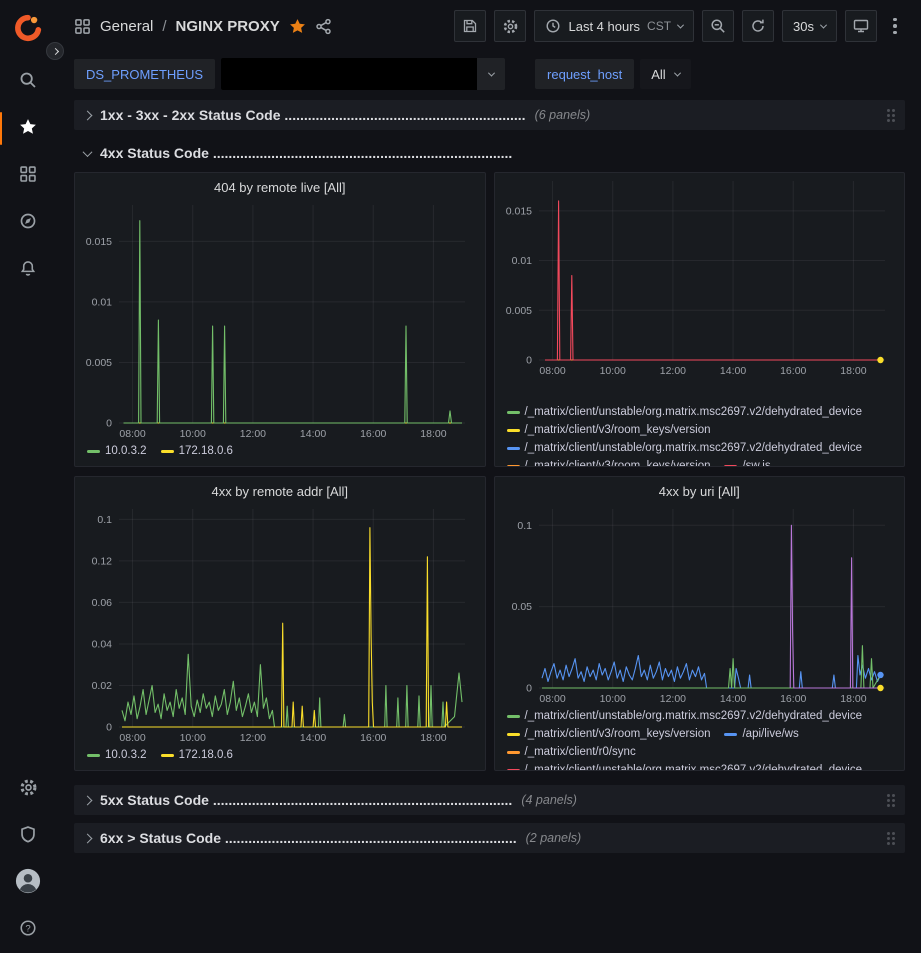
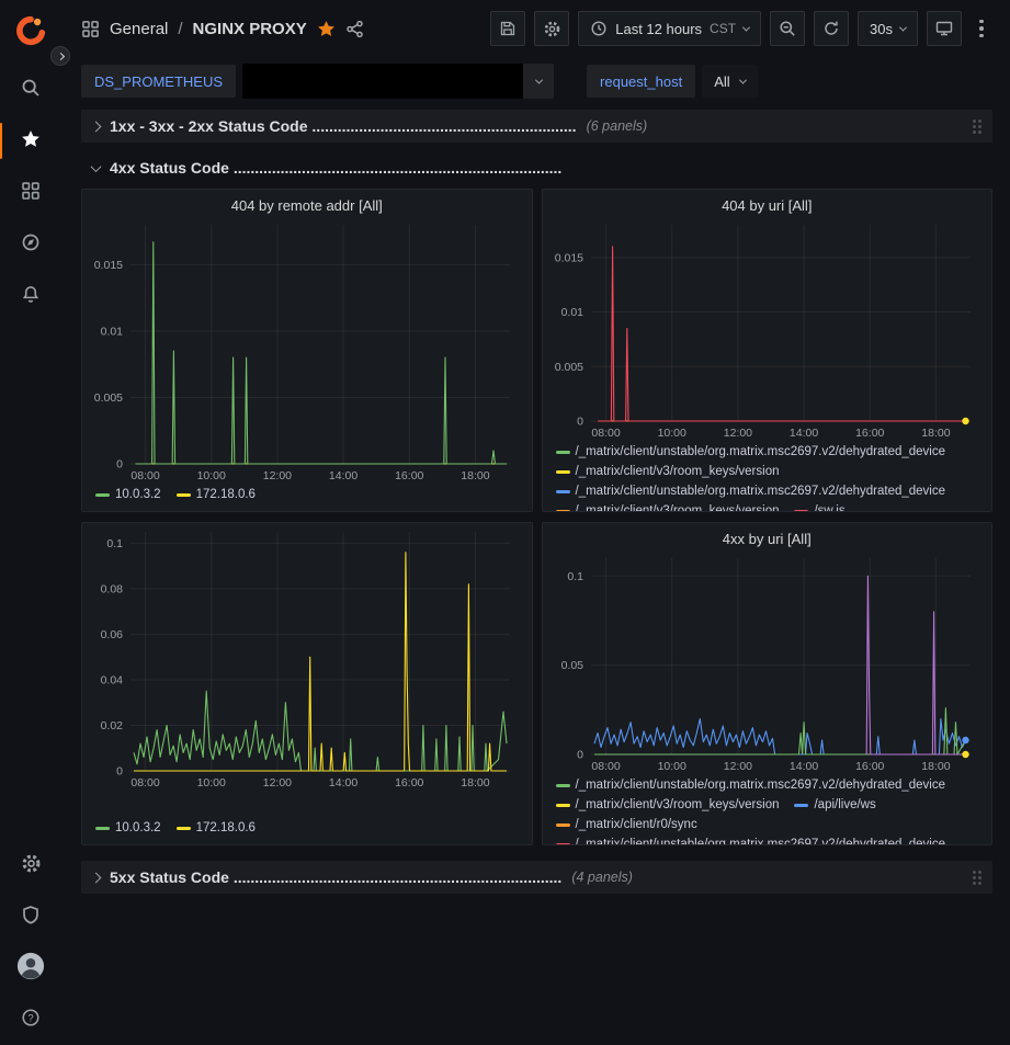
  ?
  General
  /
  NGINX PROXY
- Last 4 hours
+ Last 12 hours
  CST
  30s
  DS_PROMETHEUS
  request_host
  All
  1xx - 3xx - 2xx Status Code ..............................................................
  (6 panels)
  4xx Status Code .............................................................................
- 404 by remote live [All]
+ 404 by remote addr [All]
  0
  0.005
  0.01
  0.015
  08:00
  10:00
  12:00
  14:00
  16:00
  18:00
  10.0.3.2
  172.18.0.6
+ 404 by uri [All]
  0
  0.005
  0.01
  0.015
  08:00
  10:00
  12:00
  14:00
  16:00
  18:00
  /_matrix/client/unstable/org.matrix.msc2697.v2/dehydrated_device
  /_matrix/client/v3/room_keys/version
  /_matrix/client/unstable/org.matrix.msc2697.v2/dehydrated_device
- 4xx by remote addr [All]
  0
  0.02
  0.04
  0.06
- 0.12
+ 0.08
  0.1
  08:00
  10:00
  12:00
  14:00
  16:00
  18:00
  10.0.3.2
  172.18.0.6
  4xx by uri [All]
  0
  0.05
  0.1
  08:00
  10:00
  12:00
  14:00
  16:00
  18:00
  /_matrix/client/unstable/org.matrix.msc2697.v2/dehydrated_device
  /_matrix/client/v3/room_keys/version
  /api/live/ws
  /_matrix/client/r0/sync
  5xx Status Code .............................................................................
  (4 panels)
- 6xx > Status Code ...........................................................................
- (2 panels)
